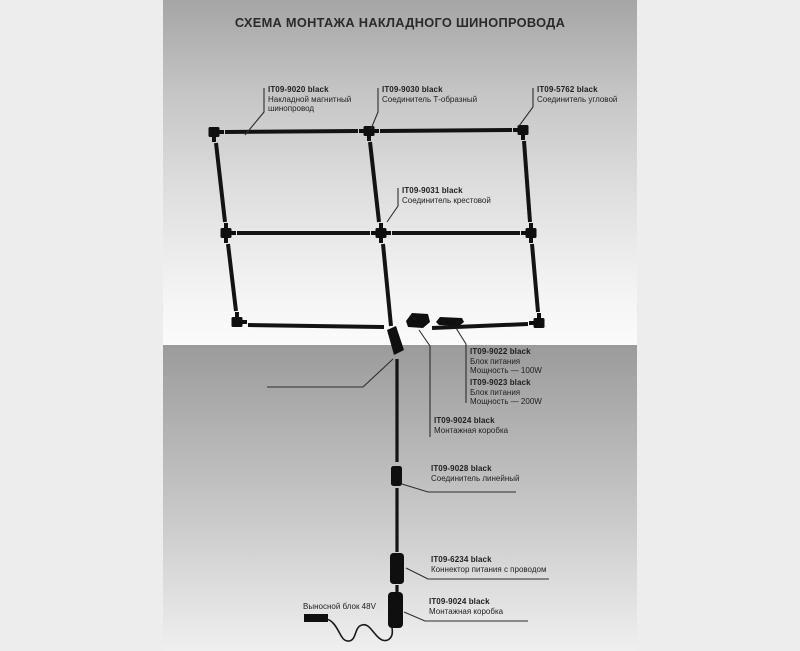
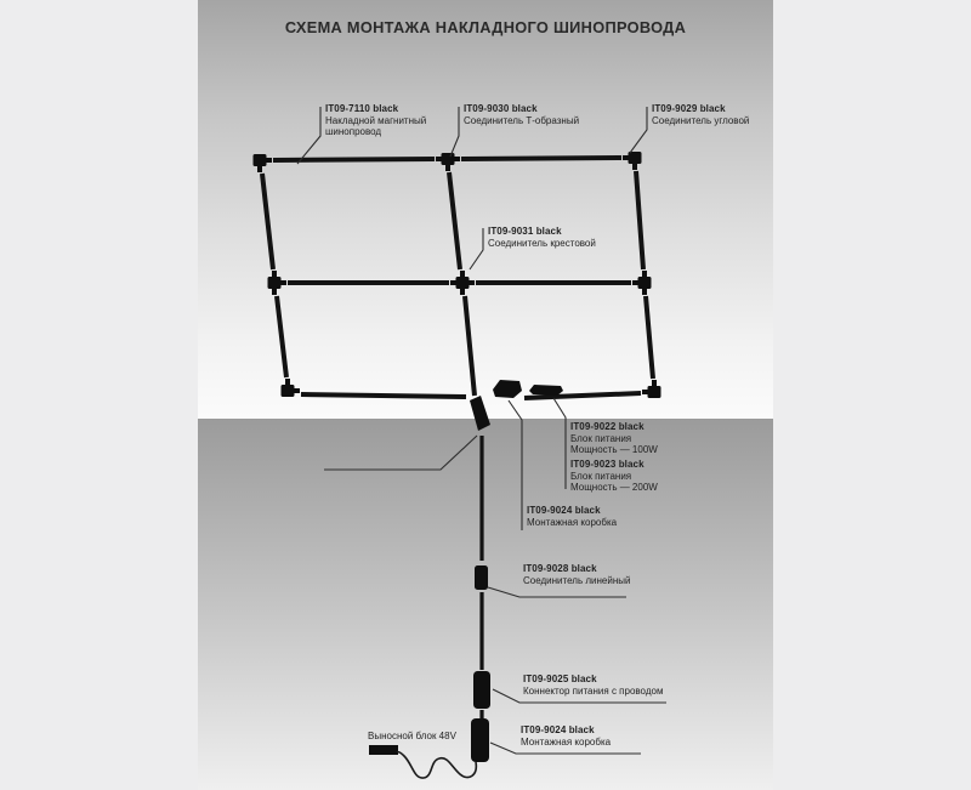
  СХЕМА МОНТАЖА НАКЛАДНОГО ШИНОПРОВОДА
- IT09-9020 black
+ IT09-7110 black
  Накладной магнитный
  шинопровод
  IT09-9030 black
  Соединитель Т-образный
- IT09-5762 black
+ IT09-9029 black
  Соединитель угловой
  IT09-9031 black
  Соединитель крестовой
  IT09-9022 black
  Блок питания
  Мощность — 100W
  IT09-9023 black
  Блок питания
  Мощность — 200W
  IT09-9024 black
  Монтажная коробка
  IT09-9028 black
  Соединитель линейный
- IT09-6234 black
+ IT09-9025 black
  Коннектор питания с проводом
  IT09-9024 black
  Монтажная коробка
  Выносной блок 48V
